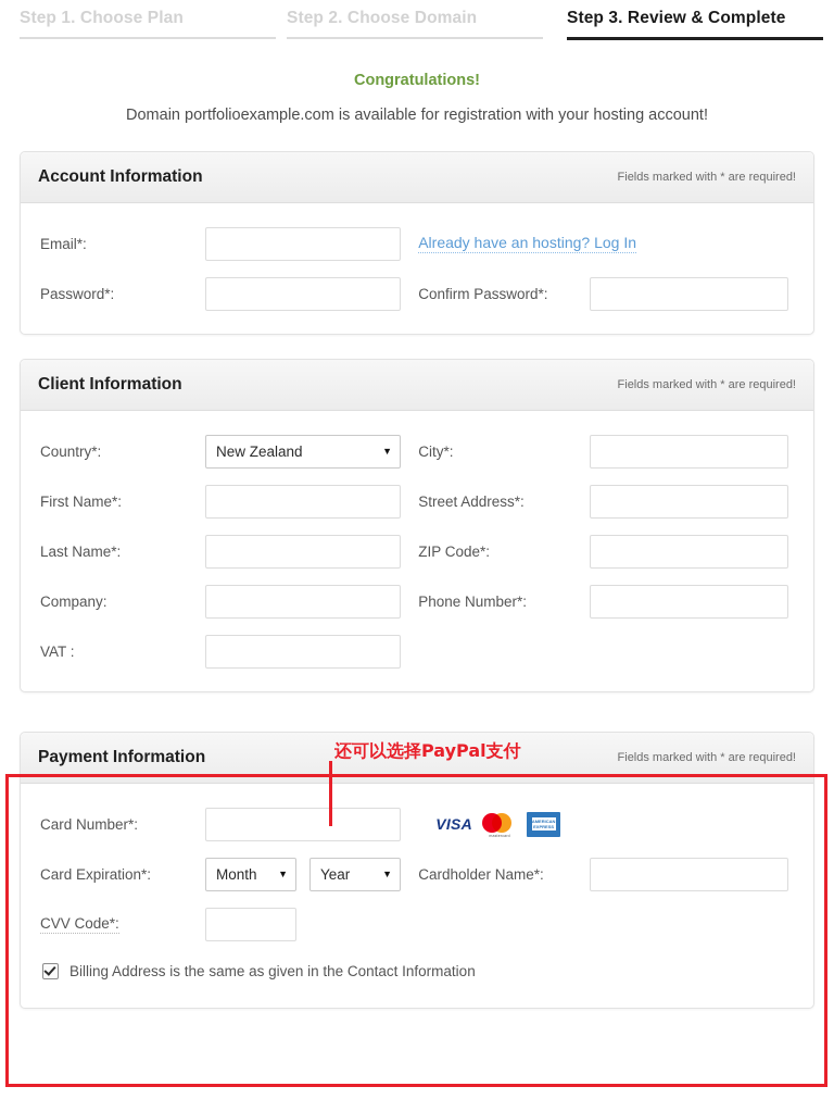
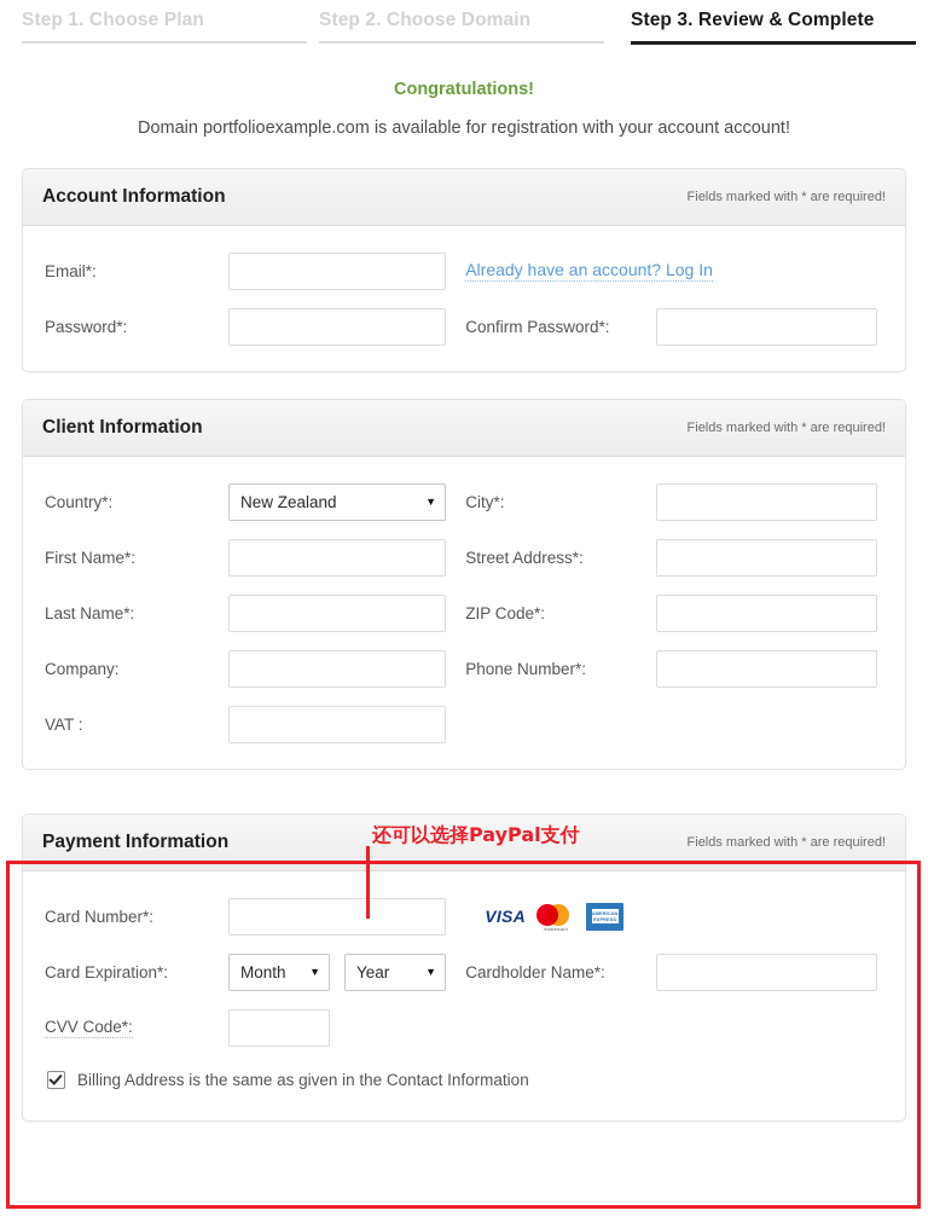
  Step 1. Choose Plan
  Step 2. Choose Domain
  Step 3. Review & Complete
  Congratulations!
- Domain portfolioexample.com is available for registration with your hosting account!
+ Domain portfolioexample.com is available for registration with your account account!
  Account Information
  Fields marked with * are required!
  Email*:
- Already have an hosting? Log In
+ Already have an account? Log In
  Password*:
  Confirm Password*:
  Client Information
  Fields marked with * are required!
  Country*:
  New Zealand
  ▼
  City*:
  First Name*:
  Street Address*:
  Last Name*:
  ZIP Code*:
  Company:
  Phone Number*:
  VAT :
  Payment Information
  Fields marked with * are required!
  Card Number*:
  VISA
  Card Expiration*:
  Month
  ▼
  Year
  ▼
  Cardholder Name*:
  CVV Code*:
  Billing Address is the same as given in the Contact Information
  还可以选择PayPal支付
